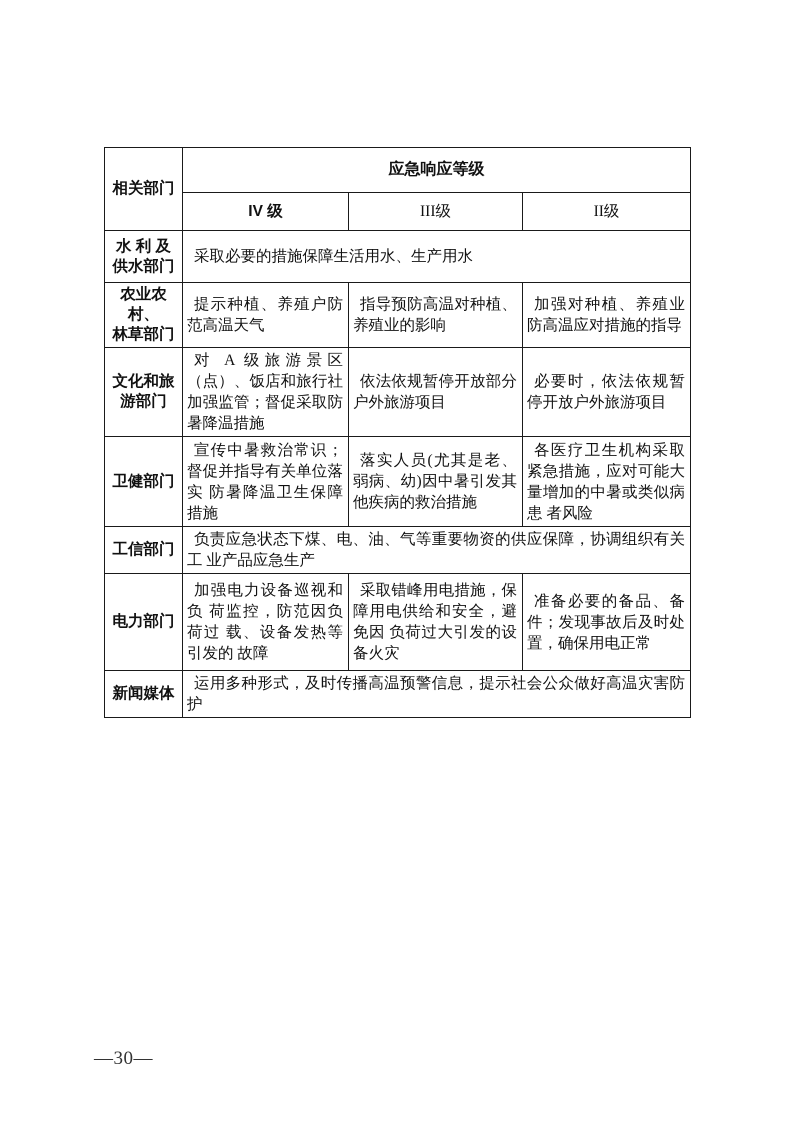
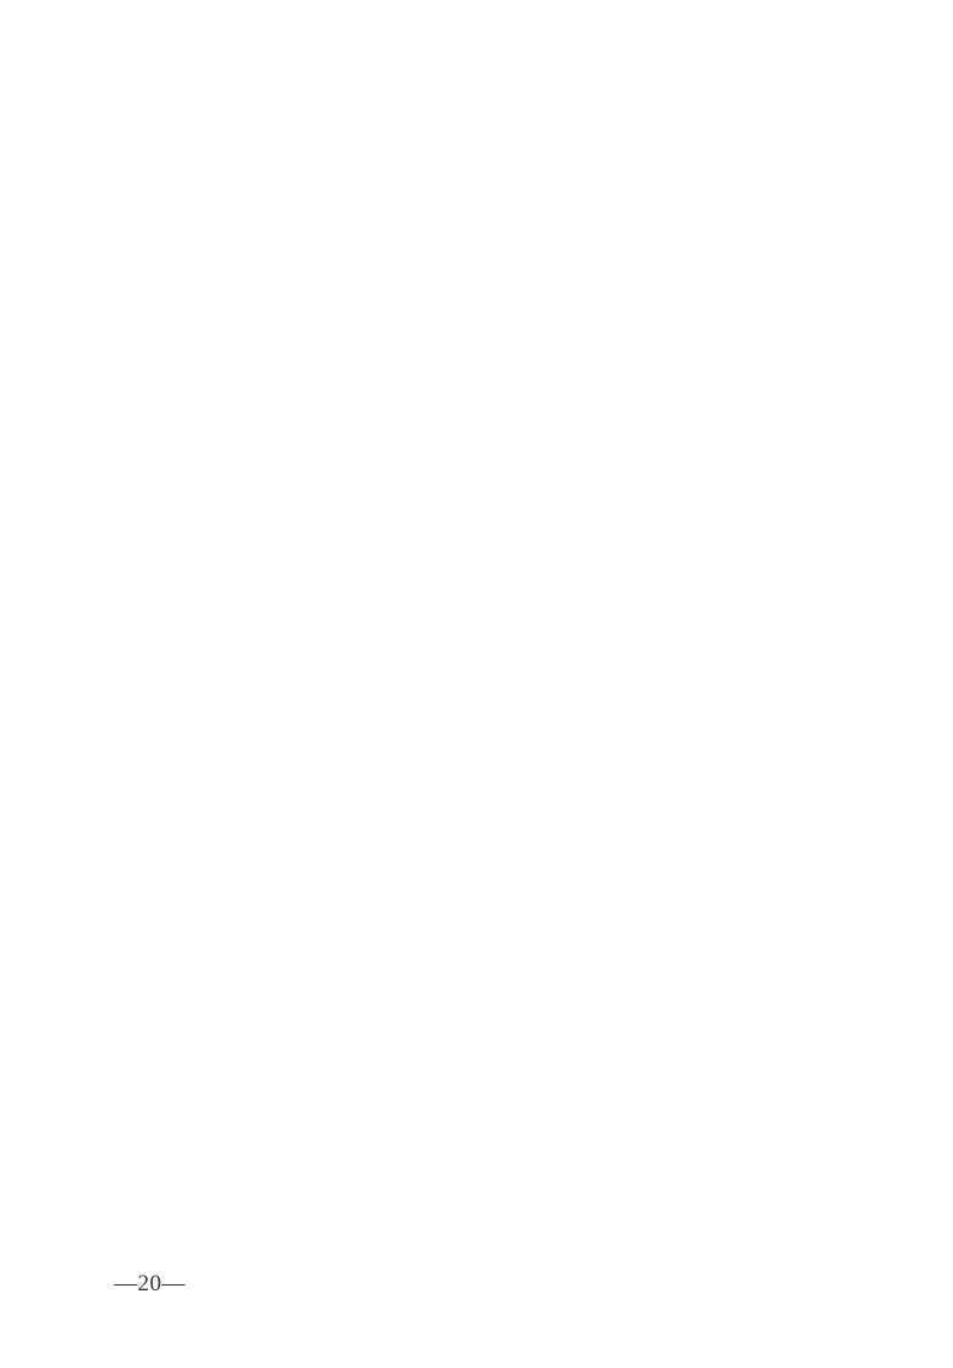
- 相关部门	应急响应等级
- IV 级	III级	II级
- 水 利 及 供水部门	采取必要的措施保障生活用水、生产用水
- 农业农村、 林草部门	提示种植、养殖户防范高温天气	指导预防高温对种植、养殖业的影响	加强对种植、养殖业防高温应对措施的指导
- 文化和旅 游部门	对 A 级旅游景区（点）、饭店和旅行社加强监管；督促采取防暑降温措施	依法依规暂停开放部分户外旅游项目	必要时，依法依规暂停开放户外旅游项目
- 卫健部门	宣传中暑救治常识；督促并指导有关单位落实 防暑降温卫生保障措施	落实人员(尤其是老、弱病、幼)因中暑引发其他疾病的救治措施	各医疗卫生机构采取紧急措施，应对可能大量增加的中暑或类似病患 者风险
- 工信部门	负责应急状态下煤、电、油、气等重要物资的供应保障，协调组织有关工 业产品应急生产
- 电力部门	加强电力设备巡视和负 荷监控，防范因负荷过 载、设备发热等引发的 故障	采取错峰用电措施，保障用电供给和安全，避免因 负荷过大引发的设备火灾	准备必要的备品、备件；发现事故后及时处置，确保用电正常
- 新闻媒体	运用多种形式，及时传播高温预警信息，提示社会公众做好高温灾害防护
- —30—
+ —20—
